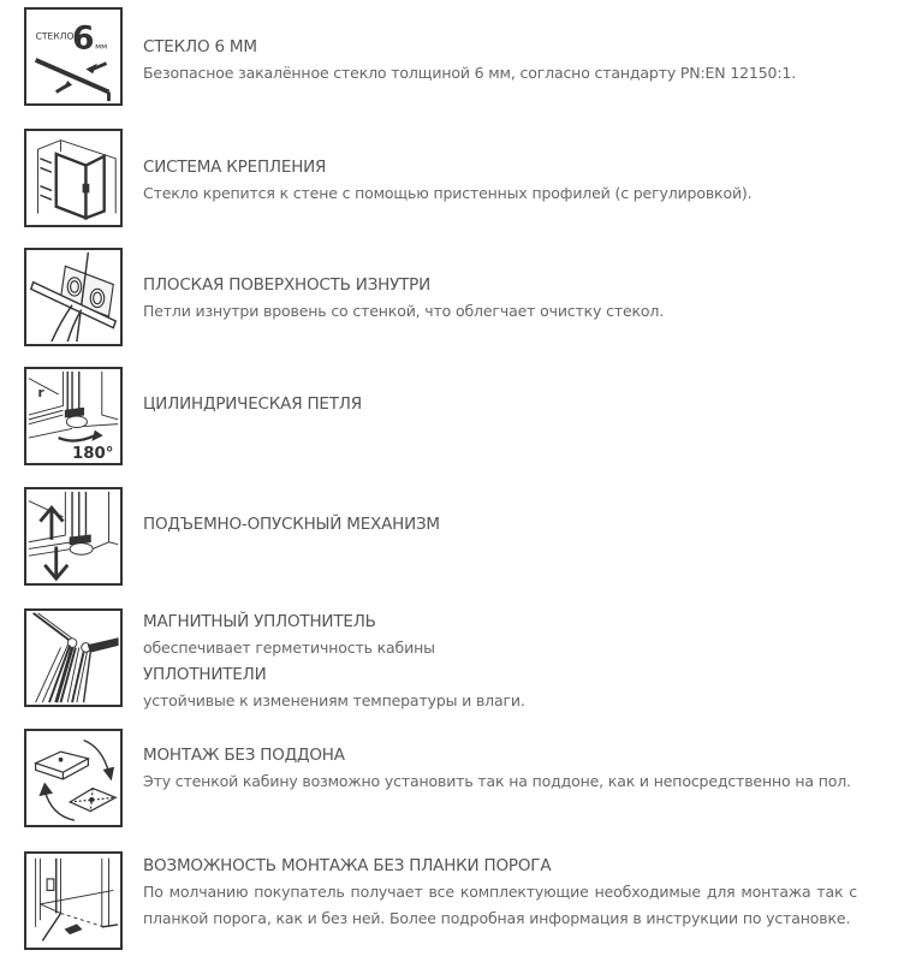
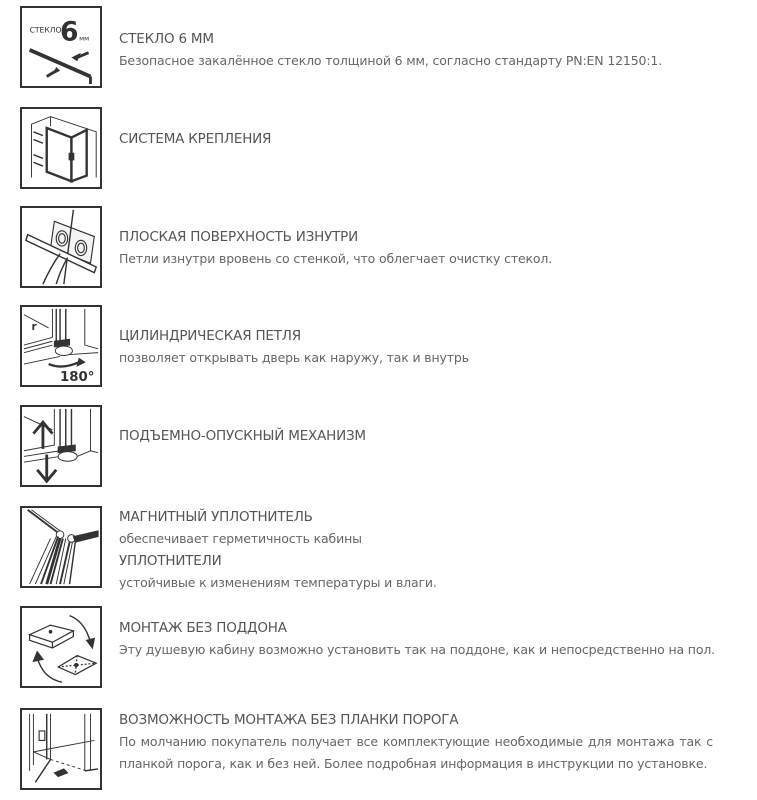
  СТЕКЛО
  6
  мм
  СТЕКЛО 6 ММ
  Безопасное закалённое стекло толщиной 6 мм, согласно стандарту PN:EN 12150:1.
  СИСТЕМА КРЕПЛЕНИЯ
- Стекло крепится к стене с помощью пристенных профилей (с регулировкой).
  ПЛОСКАЯ ПОВЕРХНОСТЬ ИЗНУТРИ
  Петли изнутри вровень со стенкой, что облегчает очистку стекол.
  180°
  r
  ЦИЛИНДРИЧЕСКАЯ ПЕТЛЯ
+ позволяет открывать дверь как наружу, так и внутрь
  ПОДЪЕМНО-ОПУСКНЫЙ МЕХАНИЗМ
  МАГНИТНЫЙ УПЛОТНИТЕЛЬ
  обеспечивает герметичность кабины
  УПЛОТНИТЕЛИ
  устойчивые к изменениям температуры и влаги.
  МОНТАЖ БЕЗ ПОДДОНА
- Эту стенкой кабину возможно установить так на поддоне, как и непосредственно на пол.
+ Эту душевую кабину возможно установить так на поддоне, как и непосредственно на пол.
  ВОЗМОЖНОСТЬ МОНТАЖА БЕЗ ПЛАНКИ ПОРОГА
  По молчанию покупатель получает все комплектующие необходимые для монтажа так с планкой порога, как и без ней. Более подробная информация в инструкции по установке.
